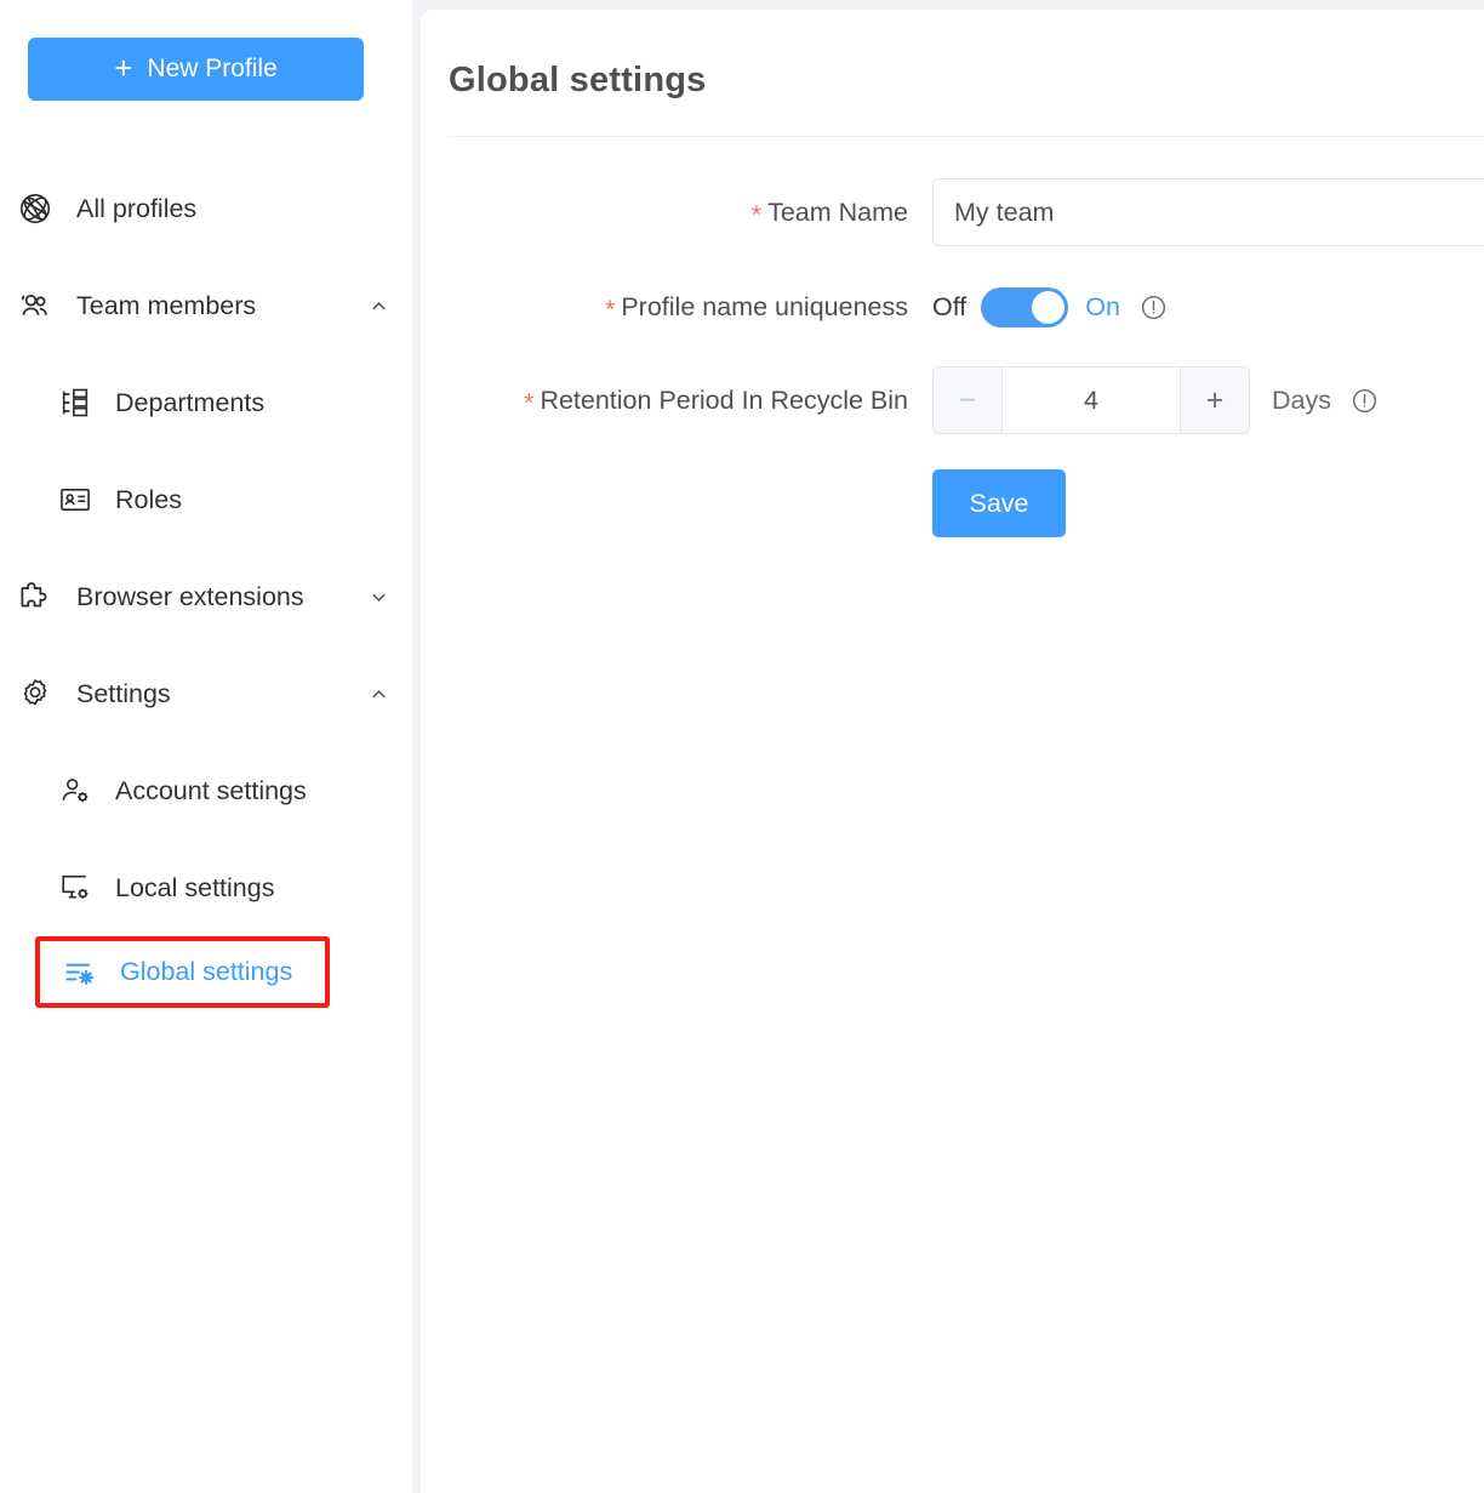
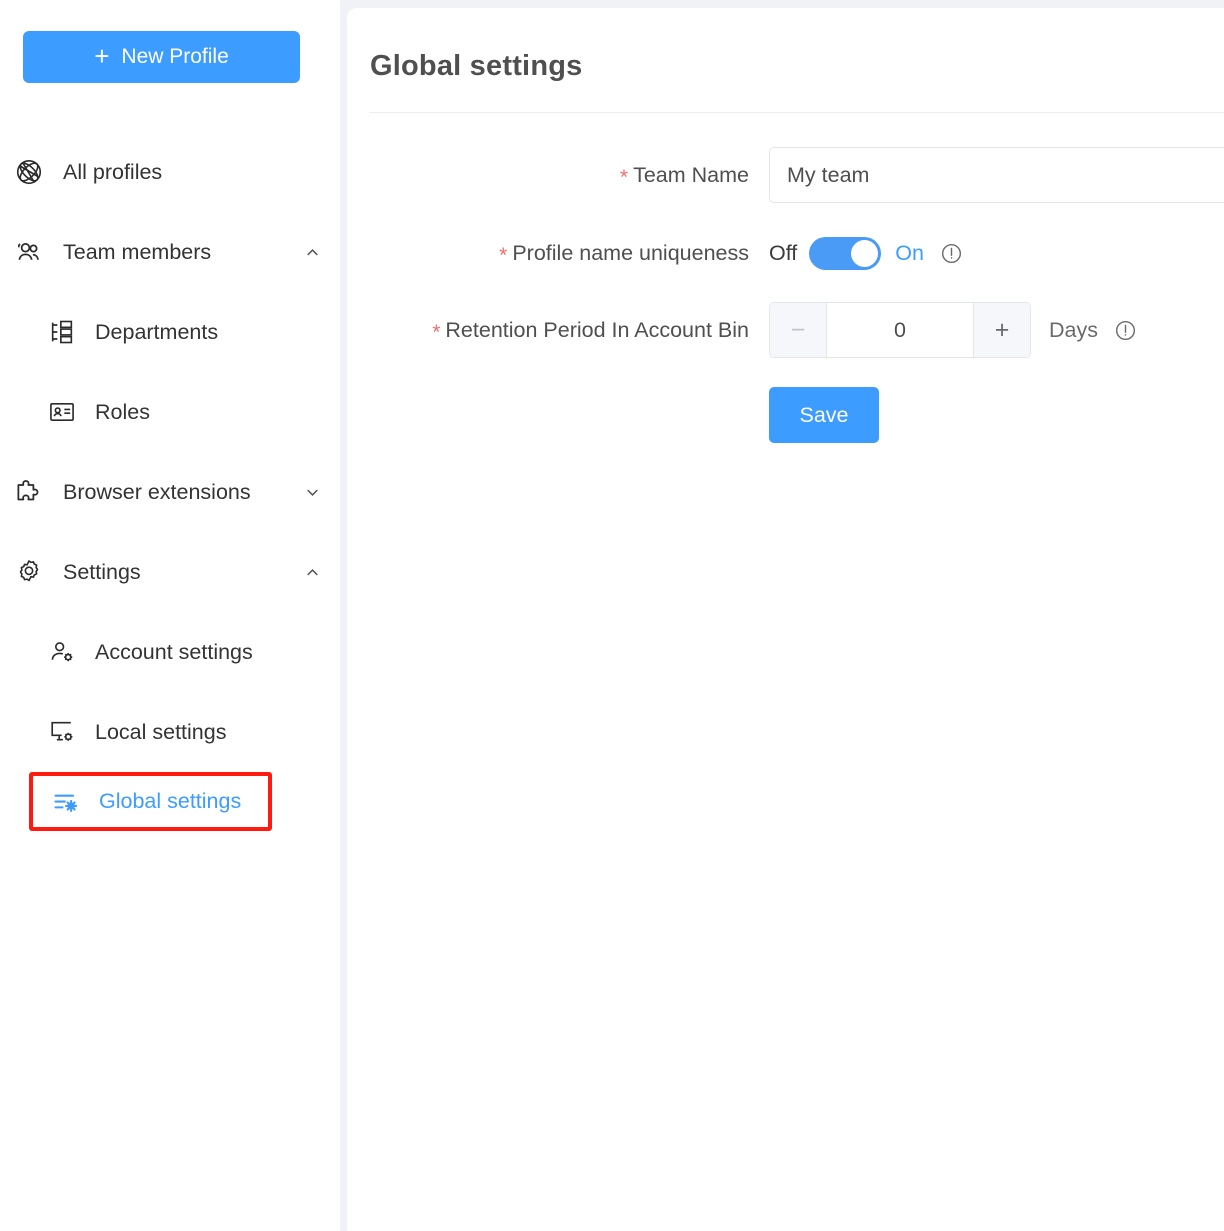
  +
  New Profile
  All profiles
  Team members
  Departments
  Roles
  Browser extensions
  Settings
  Account settings
  Local settings
  Global settings
  Global settings
  * Team Name
  My team
  * Profile name uniqueness
  Off
  On
- * Retention Period In Recycle Bin
+ * Retention Period In Account Bin
  −
- 4
+ 0
  +
  Days
  Save
